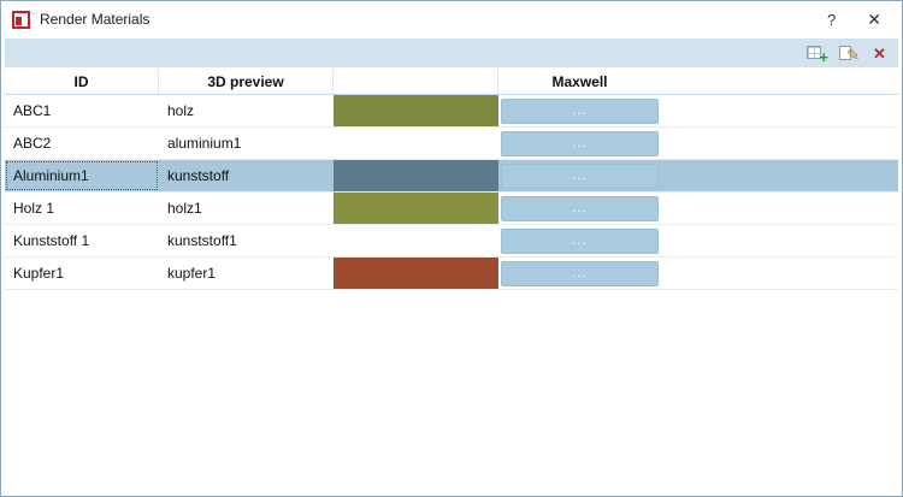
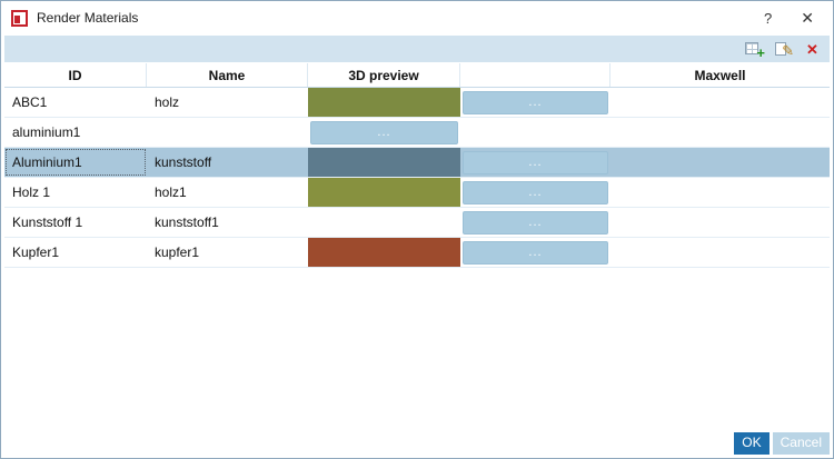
  Render Materials
  ?
  ✕
  +
  ✎
  ✕
  ID
+ Name
  3D preview
  Maxwell
  ABC1
  holz
  ...
- ABC2
  aluminium1
  ...
  Aluminium1
  kunststoff
  ...
  Holz 1
  holz1
  ...
  Kunststoff 1
  kunststoff1
  ...
  Kupfer1
  kupfer1
  ...
+ OK
+ Cancel
